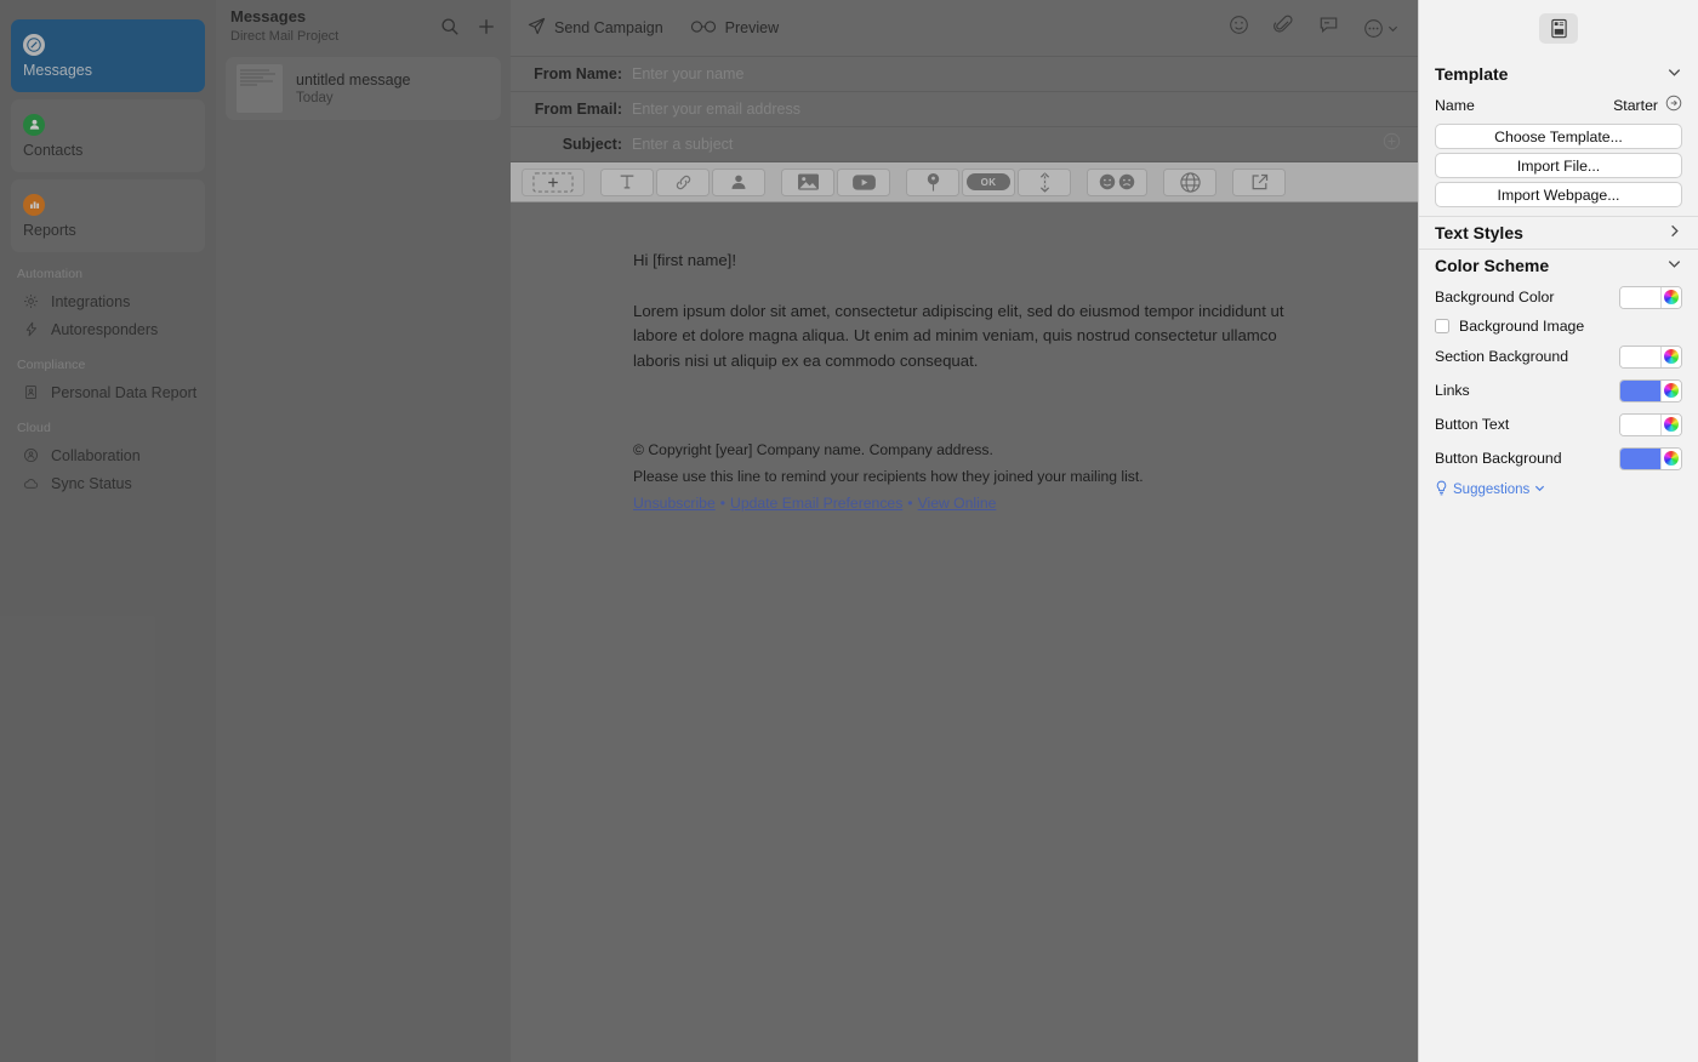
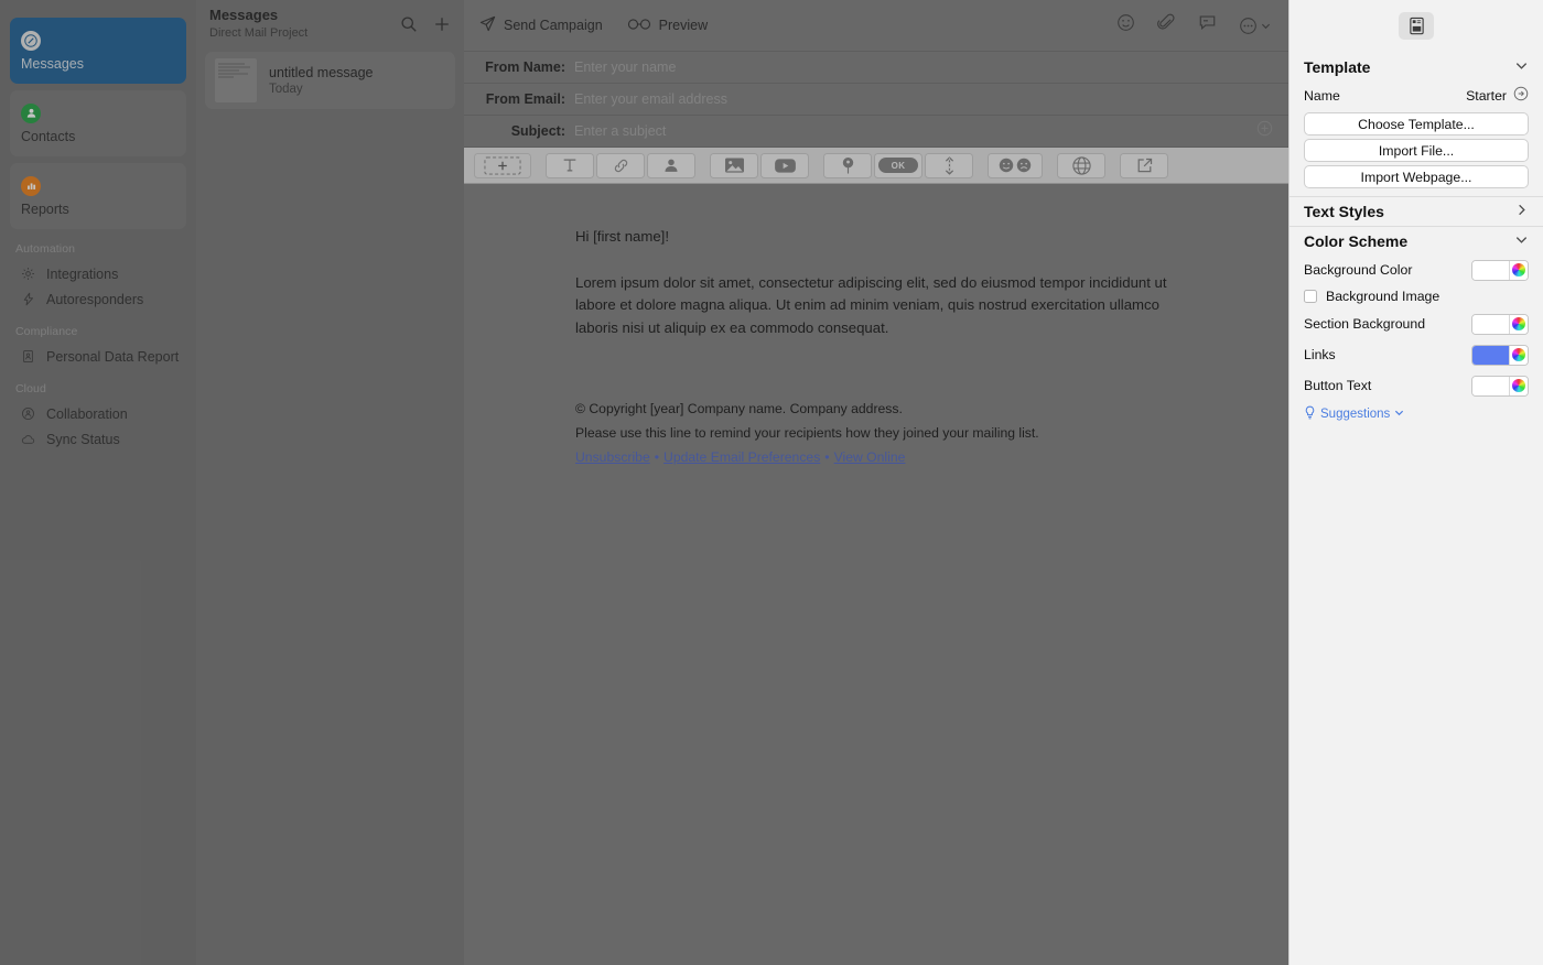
  Messages
  Contacts
  Reports
  Automation
  Integrations
  Autoresponders
  Compliance
  Personal Data Report
  Cloud
  Collaboration
  Sync Status
  Messages
  Direct Mail Project
  untitled message
  Today
  Send Campaign
  Preview
  From Name:
  Enter your name
  From Email:
  Enter your email address
  Subject:
  Enter a subject
  OK
  Hi [first name]!
- Lorem ipsum dolor sit amet, consectetur adipiscing elit, sed do eiusmod tempor incididunt ut labore et dolore magna aliqua. Ut enim ad minim veniam, quis nostrud consectetur ullamco laboris nisi ut aliquip ex ea commodo consequat.
+ Lorem ipsum dolor sit amet, consectetur adipiscing elit, sed do eiusmod tempor incididunt ut labore et dolore magna aliqua. Ut enim ad minim veniam, quis nostrud exercitation ullamco laboris nisi ut aliquip ex ea commodo consequat.
  © Copyright [year] Company name. Company address.
  Please use this line to remind your recipients how they joined your mailing list.
  Unsubscribe • Update Email Preferences • View Online
  Template
  Name
  Starter
  Choose Template...
  Import File...
  Import Webpage...
  Text Styles
  Color Scheme
  Background Color
  Background Image
  Section Background
  Links
  Button Text
- Button Background
  Suggestions
